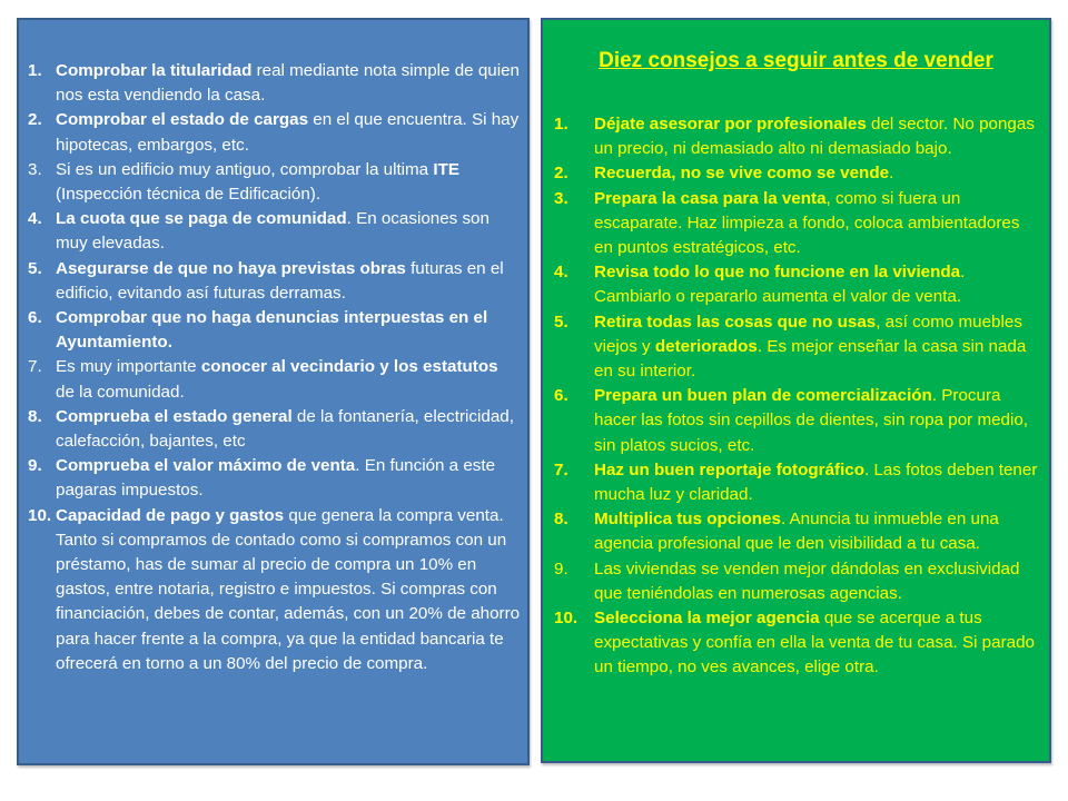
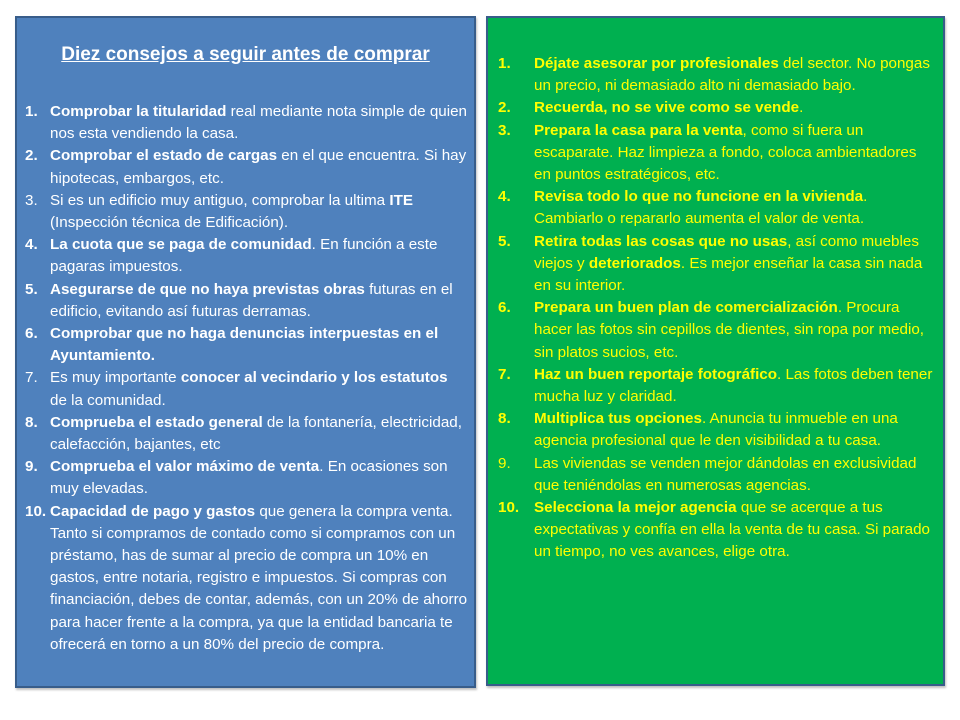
+ Diez consejos a seguir antes de comprar
  1.
  Comprobar la titularidad real mediante nota simple de quien nos esta vendiendo la casa.
  2.
  Comprobar el estado de cargas en el que encuentra. Si hay hipotecas, embargos, etc.
  3.
  Si es un edificio muy antiguo, comprobar la ultima ITE (Inspección técnica de Edificación).
  4.
- La cuota que se paga de comunidad. En ocasiones son muy elevadas.
+ La cuota que se paga de comunidad. En función a este pagaras impuestos.
  5.
  Asegurarse de que no haya previstas obras futuras en el edificio, evitando así futuras derramas.
  6.
  Comprobar que no haga denuncias interpuestas en el Ayuntamiento.
  7.
  Es muy importante conocer al vecindario y los estatutos de la comunidad.
  8.
  Comprueba el estado general de la fontanería, electricidad, calefacción, bajantes, etc
  9.
- Comprueba el valor máximo de venta. En función a este pagaras impuestos.
+ Comprueba el valor máximo de venta. En ocasiones son muy elevadas.
  10.
  Capacidad de pago y gastos que genera la compra venta. Tanto si compramos de contado como si compramos con un préstamo, has de sumar al precio de compra un 10% en gastos, entre notaria, registro e impuestos. Si compras con financiación, debes de contar, además, con un 20% de ahorro para hacer frente a la compra, ya que la entidad bancaria te ofrecerá en torno a un 80% del precio de compra.
- Diez consejos a seguir antes de vender
  1.
  Déjate asesorar por profesionales del sector. No pongas un precio, ni demasiado alto ni demasiado bajo.
  2.
  Recuerda, no se vive como se vende.
  3.
  Prepara la casa para la venta, como si fuera un escaparate. Haz limpieza a fondo, coloca ambientadores en puntos estratégicos, etc.
  4.
  Revisa todo lo que no funcione en la vivienda. Cambiarlo o repararlo aumenta el valor de venta.
  5.
  Retira todas las cosas que no usas, así como muebles viejos y deteriorados. Es mejor enseñar la casa sin nada en su interior.
  6.
  Prepara un buen plan de comercialización. Procura hacer las fotos sin cepillos de dientes, sin ropa por medio, sin platos sucios, etc.
  7.
  Haz un buen reportaje fotográfico. Las fotos deben tener mucha luz y claridad.
  8.
  Multiplica tus opciones. Anuncia tu inmueble en una agencia profesional que le den visibilidad a tu casa.
  9.
  Las viviendas se venden mejor dándolas en exclusividad que teniéndolas en numerosas agencias.
  10.
  Selecciona la mejor agencia que se acerque a tus expectativas y confía en ella la venta de tu casa. Si parado un tiempo, no ves avances, elige otra.
